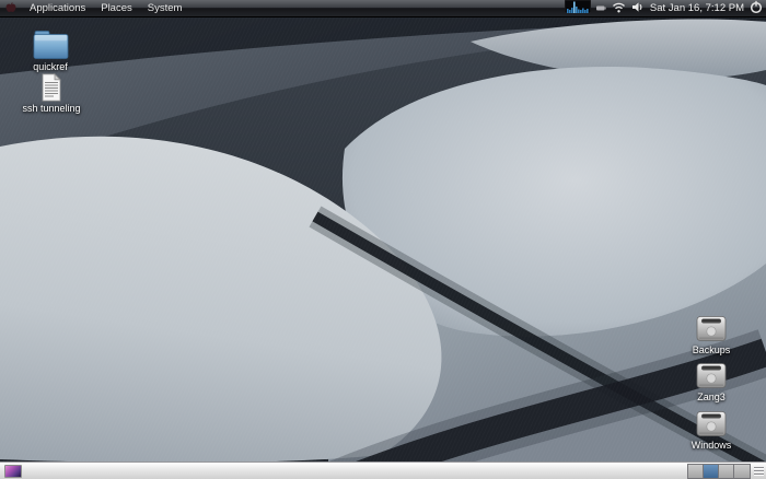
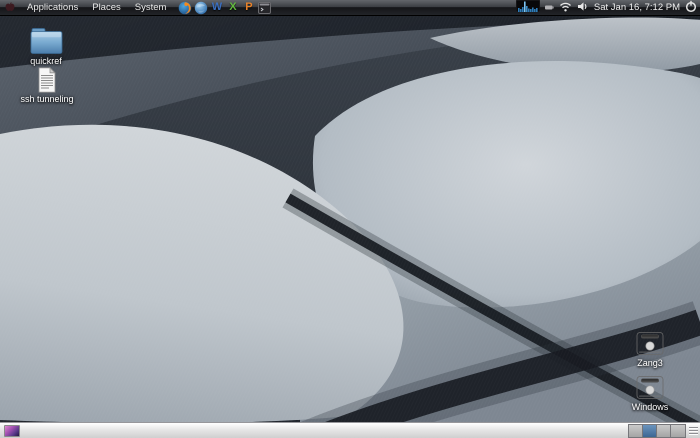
  Applications
  Places
  System
+ W
+ X
+ P
  Sat Jan 16, 7:12 PM
  quickref
  ssh tunneling
- Backups
  Zang3
  Windows
